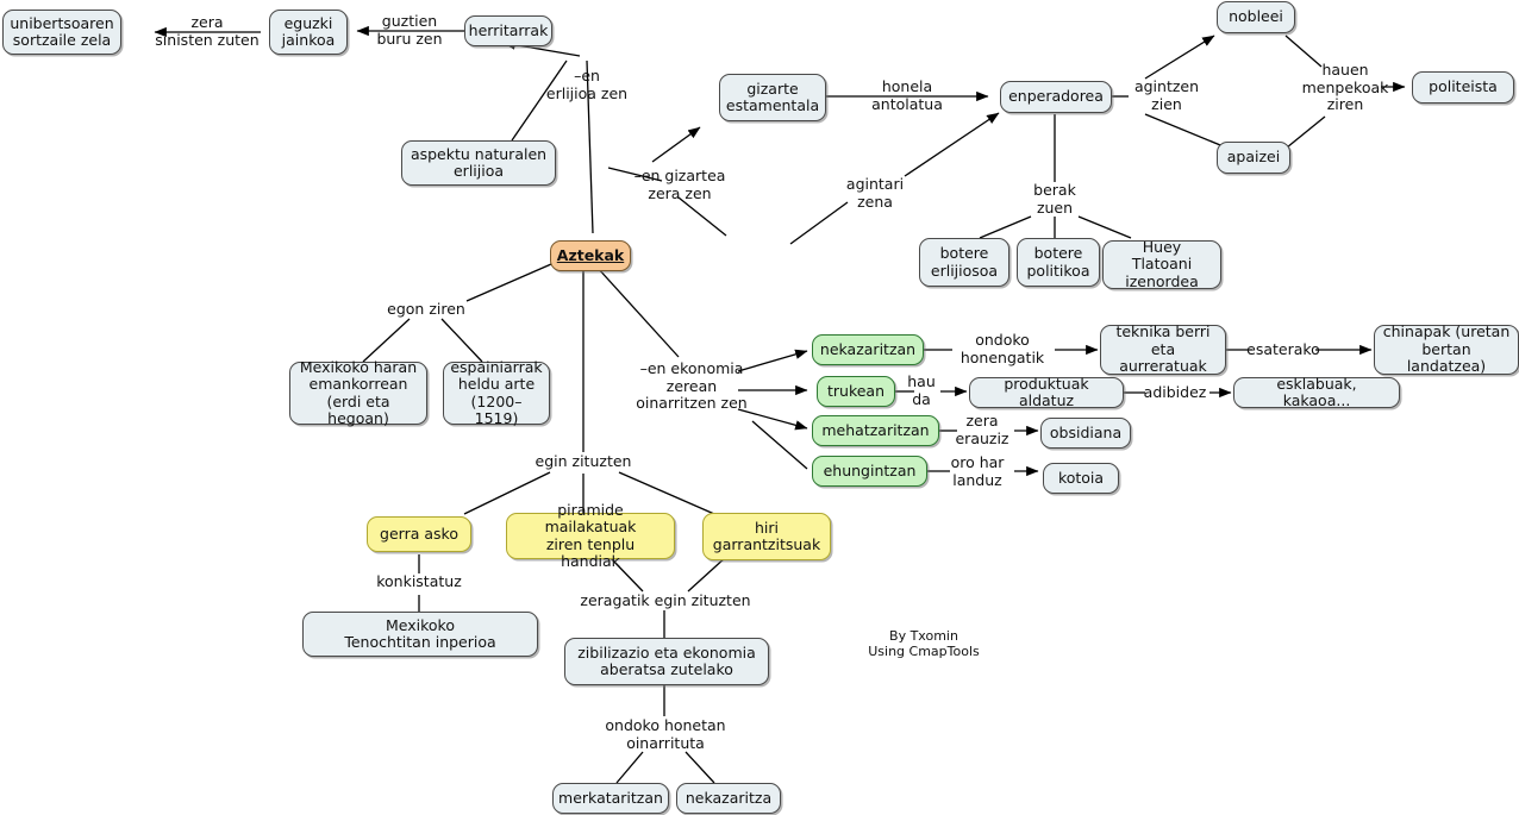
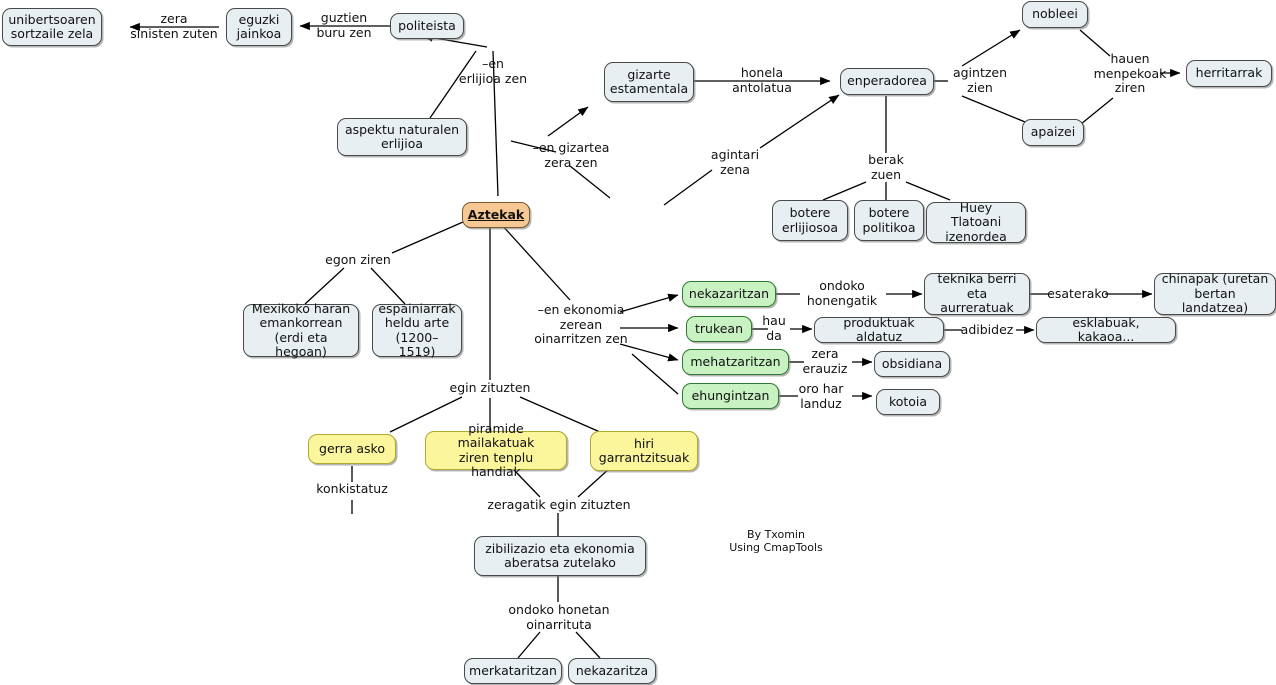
  unibertsoaren
  sortzaile zela
  eguzki
  jainkoa
- herritarrak
+ politeista
  aspektu naturalen
  erlijioa
  gizarte
  estamentala
  enperadorea
  nobleei
  apaizei
- politeista
+ herritarrak
  botere
  erlijiosoa
  botere
  politikoa
  Huey Tlatoani
  izenordea
  Aztekak
  Mexikoko haran
  emankorrean
  (erdi eta hegoan)
  espainiarrak
  heldu arte
  (1200–1519)
  nekazaritzan
  trukean
  mehatzaritzan
  ehungintzan
  teknika berri
  eta aurreratuak
  chinapak (uretan
  bertan landatzea)
  produktuak aldatuz
  esklabuak, kakaoa...
  obsidiana
  kotoia
  gerra asko
  piramide mailakatuak
  ziren tenplu handiak
  hiri
  garrantzitsuak
- Mexikoko
- Tenochtitan inperioa
  zibilizazio eta ekonomia
  aberatsa zutelako
  merkataritzan
  nekazaritza
  zera
  sinisten zuten
  guztien
  buru zen
  –en
  erlijioa zen
  honela
  antolatua
  agintzen
  zien
  hauen
  menpekoak
  ziren
  –en gizartea
  zera zen
  agintari
  zena
  berak
  zuen
  egon ziren
  –en ekonomia
  zerean
  oinarritzen zen
  ondoko
  honengatik
  esaterako
  hau
  da
  adibidez
  zera
  erauziz
  oro har
  landuz
  egin zituzten
  konkistatuz
  zeragatik egin zituzten
  ondoko honetan
  oinarrituta
  By Txomin
  Using CmapTools
